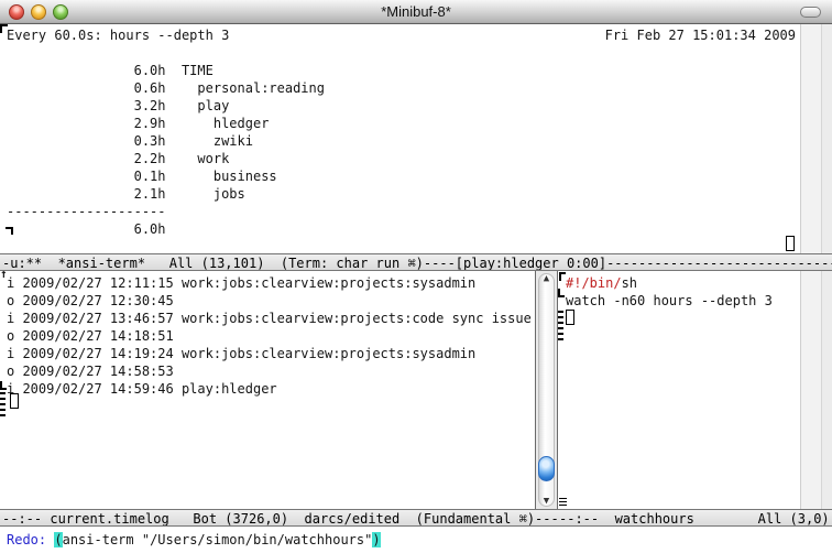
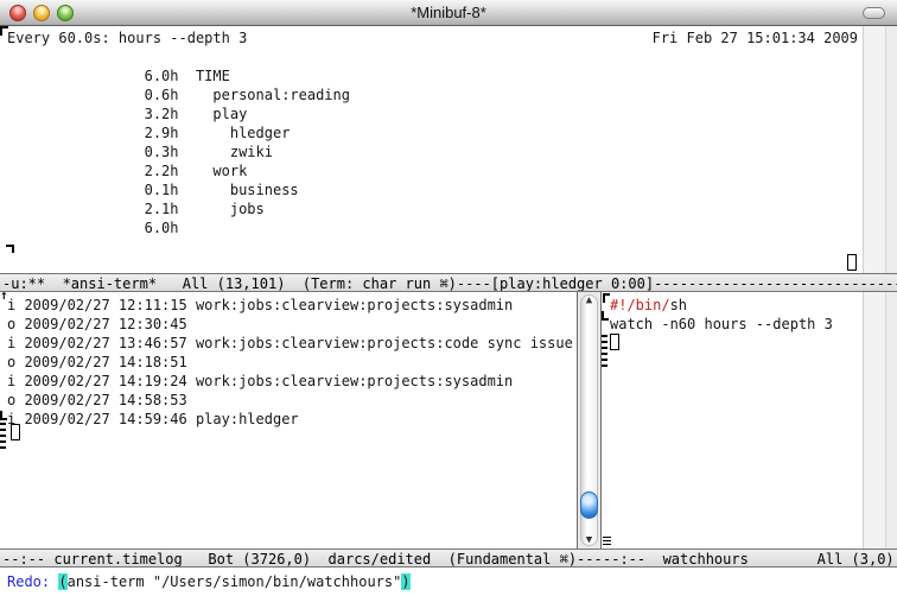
  *Minibuf-8*
  Every 60.0s: hours --depth 3
  Fri Feb 27 15:01:34 2009
  6.0h TIME
  0.6h personal:reading
  3.2h play
  2.9h hledger
  0.3h zwiki
  2.2h work
  0.1h business
  2.1h jobs
- --------------------
  6.0h
  -u:** *ansi-term* All (13,101) (Term: char run ⌘)----[play:hledger 0:00]----------------------------
  i 2009/02/27 12:11:15 work:jobs:clearview:projects:sysadmin
  o 2009/02/27 12:30:45
  i 2009/02/27 13:46:57 work:jobs:clearview:projects:code sync issue
  o 2009/02/27 14:18:51
  i 2009/02/27 14:19:24 work:jobs:clearview:projects:sysadmin
  o 2009/02/27 14:58:53
  i 2009/02/27 14:59:46 play:hledger
  ▲
  ▼
  #!/bin/sh
  watch -n60 hours --depth 3
  --:-- current.timelog Bot (3726,0) darcs/edited (Fundamental ⌘)---
  --:-- watchhours All (3,0)
  Redo: (ansi-term "/Users/simon/bin/watchhours")
  ↑
